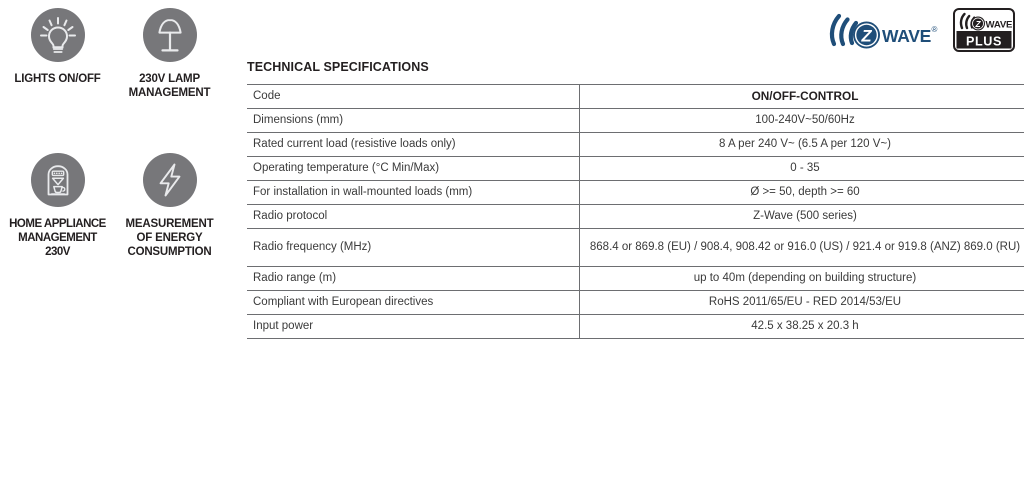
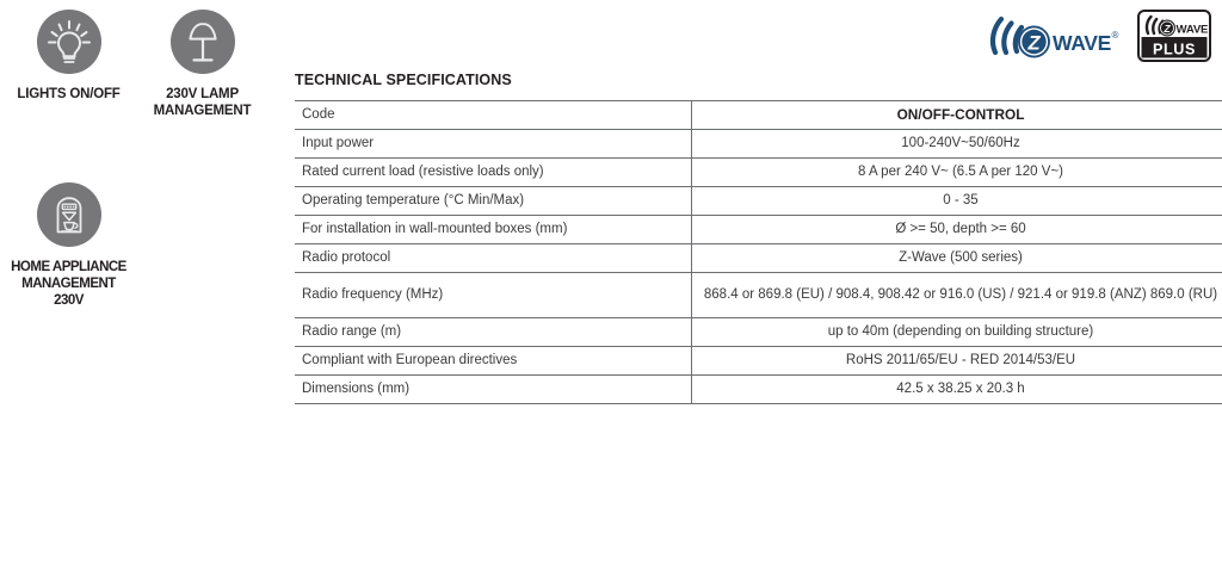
  LIGHTS ON/OFF
  230V LAMP
  MANAGEMENT
  HOME APPLIANCE
  MANAGEMENT
  230V
- MEASUREMENT
- OF ENERGY
- CONSUMPTION
  Z
  WAVE
  ®
  Z
  WAVE
  PLUS
  TECHNICAL SPECIFICATIONS
  Code	ON/OFF-CONTROL
- Dimensions (mm)	100-240V~50/60Hz
+ Input power	100-240V~50/60Hz
  Rated current load (resistive loads only)	8 A per 240 V~ (6.5 A per 120 V~)
  Operating temperature (°C Min/Max)	0 - 35
- For installation in wall-mounted loads (mm)	Ø >= 50, depth >= 60
+ For installation in wall-mounted boxes (mm)	Ø >= 50, depth >= 60
  Radio protocol	Z-Wave (500 series)
  Radio frequency (MHz)	868.4 or 869.8 (EU) / 908.4, 908.42 or 916.0 (US) / 921.4 or 919.8 (ANZ) 869.0 (RU)
  Radio range (m)	up to 40m (depending on building structure)
  Compliant with European directives	RoHS 2011/65/EU - RED 2014/53/EU
- Input power	42.5 x 38.25 x 20.3 h
+ Dimensions (mm)	42.5 x 38.25 x 20.3 h
